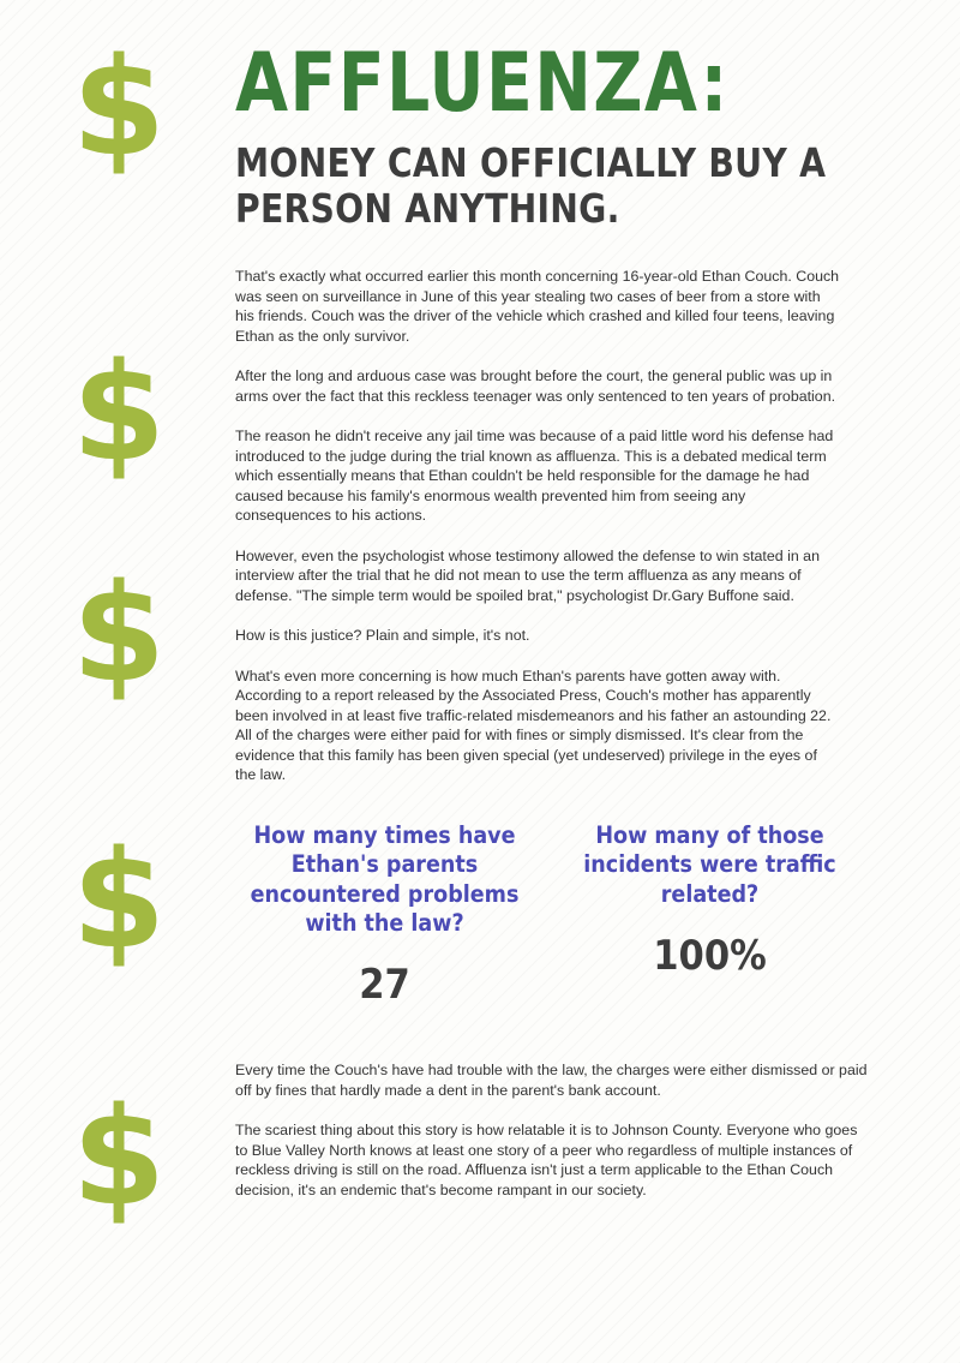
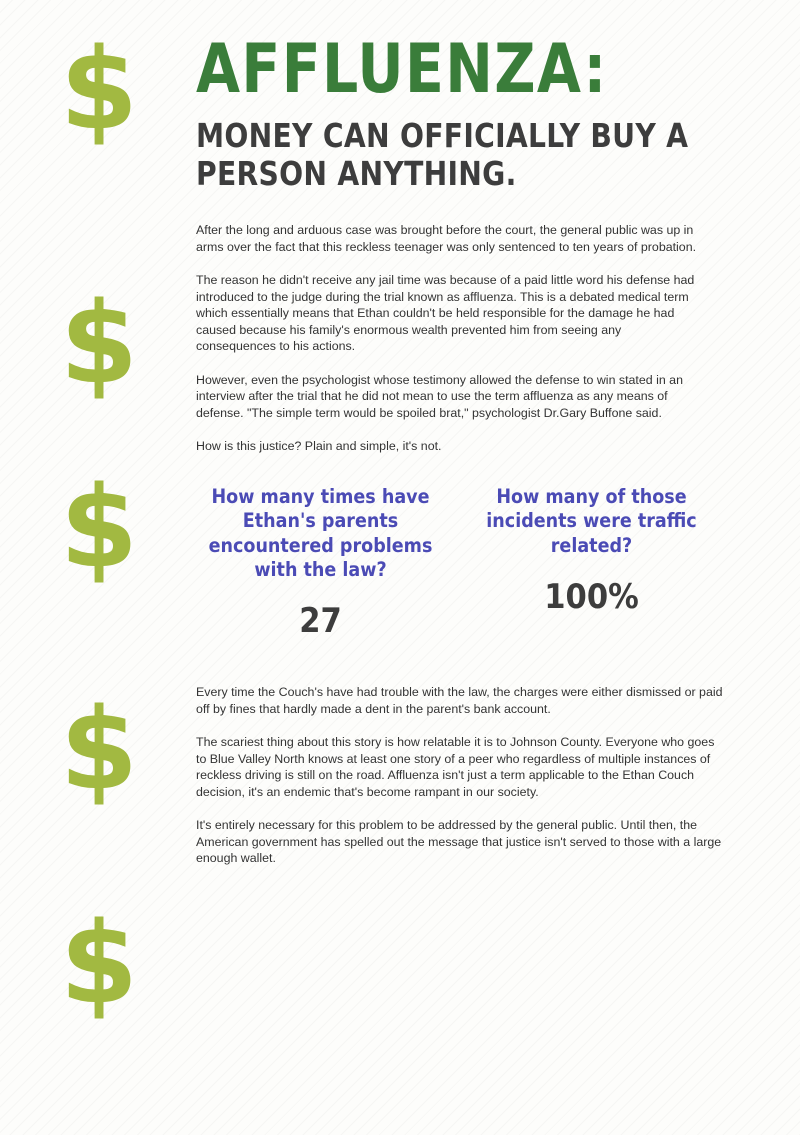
  $
  $
  $
  $
  $
  AFFLUENZA:
  MONEY CAN OFFICIALLY BUY A PERSON ANYTHING.
- That's exactly what occurred earlier this month concerning 16-year-old Ethan Couch. Couch was seen on surveillance in June of this year stealing two cases of beer from a store with his friends. Couch was the driver of the vehicle which crashed and killed four teens, leaving Ethan as the only survivor.
  After the long and arduous case was brought before the court, the general public was up in arms over the fact that this reckless teenager was only sentenced to ten years of probation.
  The reason he didn't receive any jail time was because of a paid little word his defense had introduced to the judge during the trial known as affluenza. This is a debated medical term which essentially means that Ethan couldn't be held responsible for the damage he had caused because his family's enormous wealth prevented him from seeing any consequences to his actions.
  However, even the psychologist whose testimony allowed the defense to win stated in an interview after the trial that he did not mean to use the term affluenza as any means of defense. "The simple term would be spoiled brat," psychologist Dr.Gary Buffone said.
  How is this justice? Plain and simple, it's not.
- What's even more concerning is how much Ethan's parents have gotten away with. According to a report released by the Associated Press, Couch's mother has apparently been involved in at least five traffic-related misdemeanors and his father an astounding 22. All of the charges were either paid for with fines or simply dismissed. It's clear from the evidence that this family has been given special (yet undeserved) privilege in the eyes of the law.
  How many times have Ethan's parents encountered problems with the law?
  27
  How many of those incidents were traffic related?
  100%
  Every time the Couch's have had trouble with the law, the charges were either dismissed or paid off by fines that hardly made a dent in the parent's bank account.
  The scariest thing about this story is how relatable it is to Johnson County. Everyone who goes to Blue Valley North knows at least one story of a peer who regardless of multiple instances of reckless driving is still on the road. Affluenza isn't just a term applicable to the Ethan Couch decision, it's an endemic that's become rampant in our society.
+ It's entirely necessary for this problem to be addressed by the general public. Until then, the American government has spelled out the message that justice isn't served to those with a large enough wallet.
